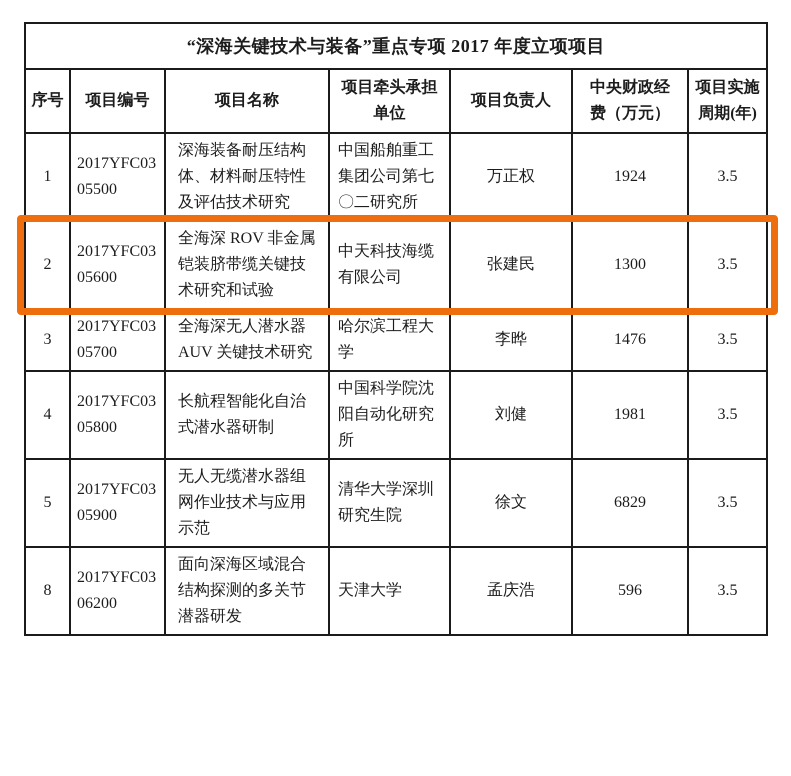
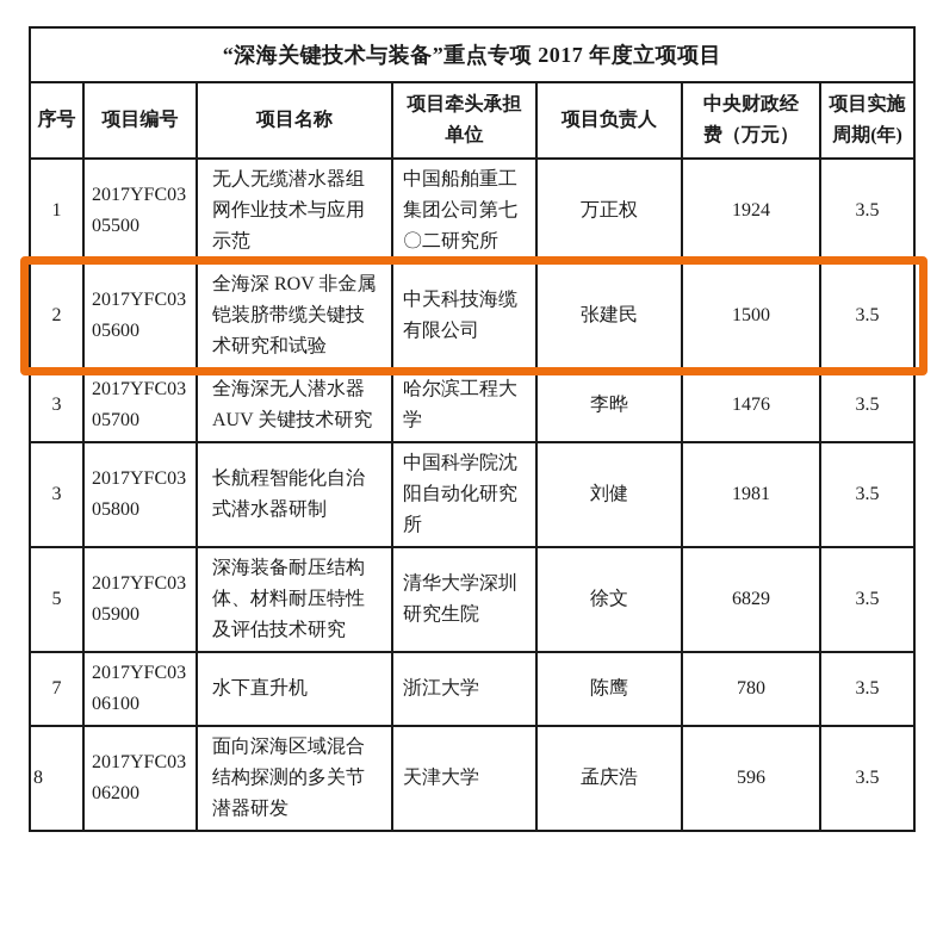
  “深海关键技术与装备”重点专项 2017 年度立项项目
  序号	项目编号	项目名称	项目牵头承担单位	项目负责人	中央财政经费（万元）	项目实施周期(年)
- 1	2017YFC0305500	深海装备耐压结构体、材料耐压特性及评估技术研究	中国船舶重工集团公司第七〇二研究所	万正权	1924	3.5
+ 1	2017YFC0305500	无人无缆潜水器组网作业技术与应用示范	中国船舶重工集团公司第七〇二研究所	万正权	1924	3.5
- 2	2017YFC0305600	全海深 ROV 非金属铠装脐带缆关键技术研究和试验	中天科技海缆有限公司	张建民	1300	3.5
+ 2	2017YFC0305600	全海深 ROV 非金属铠装脐带缆关键技术研究和试验	中天科技海缆有限公司	张建民	1500	3.5
  3	2017YFC0305700	全海深无人潜水器 AUV 关键技术研究	哈尔滨工程大学	李晔	1476	3.5
- 4	2017YFC0305800	长航程智能化自治式潜水器研制	中国科学院沈阳自动化研究所	刘健	1981	3.5
+ 3	2017YFC0305800	长航程智能化自治式潜水器研制	中国科学院沈阳自动化研究所	刘健	1981	3.5
- 5	2017YFC0305900	无人无缆潜水器组网作业技术与应用示范	清华大学深圳研究生院	徐文	6829	3.5
+ 5	2017YFC0305900	深海装备耐压结构体、材料耐压特性及评估技术研究	清华大学深圳研究生院	徐文	6829	3.5
+ 7	2017YFC0306100	水下直升机	浙江大学	陈鹰	780	3.5
  8	2017YFC0306200	面向深海区域混合结构探测的多关节潜器研发	天津大学	孟庆浩	596	3.5
